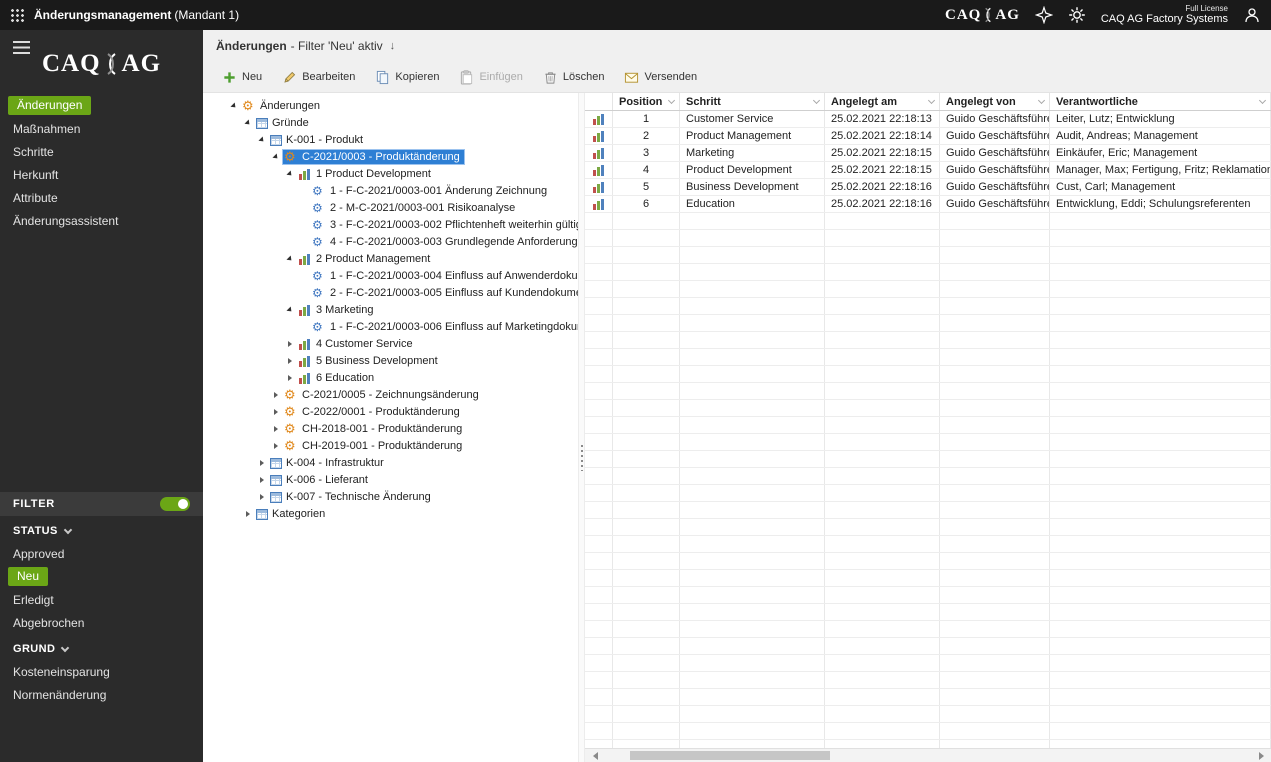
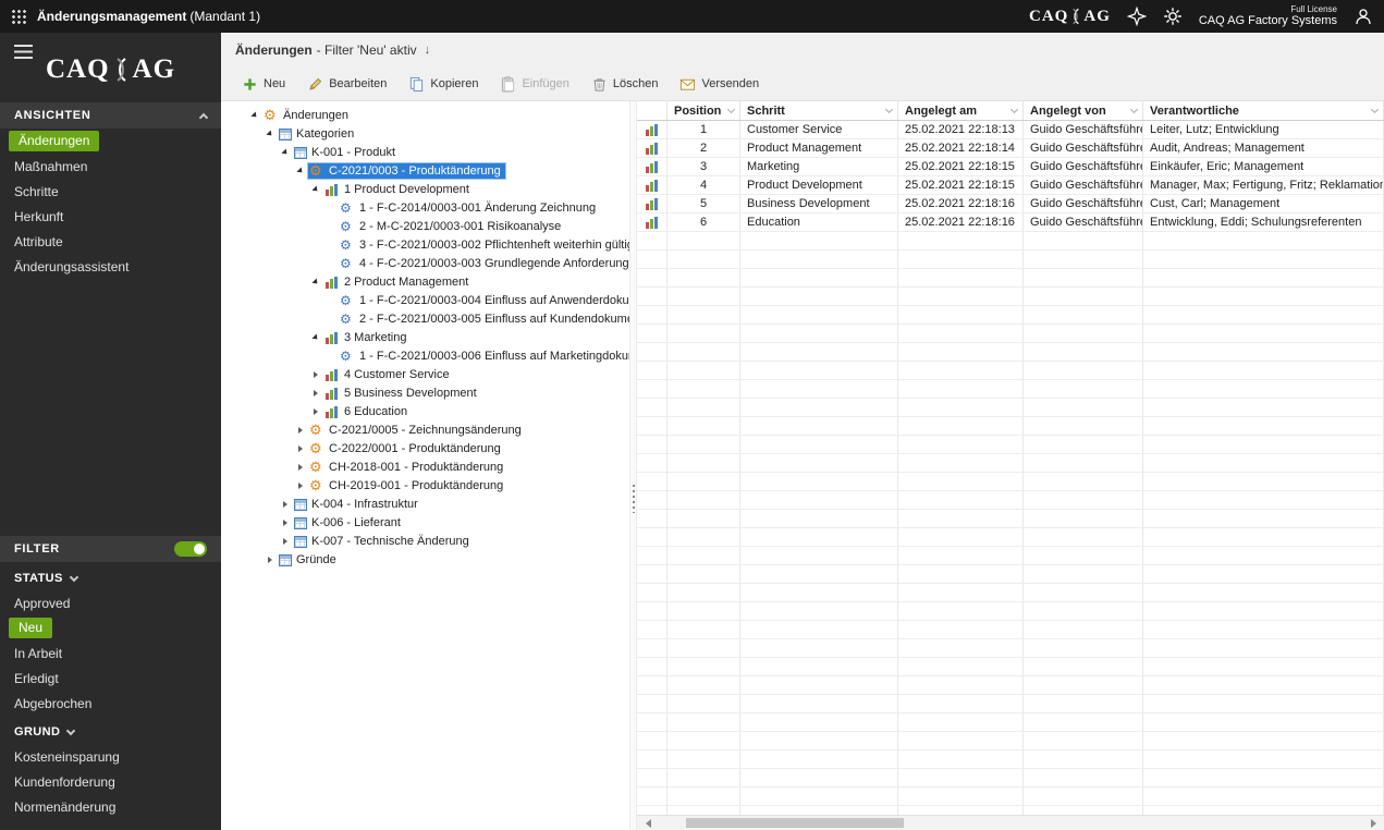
  Änderungsmanagement (Mandant 1)
  CAQ
  AG
  Full License
  CAQ AG Factory Systems
  CAQ
  AG
+ ANSICHTEN
  Änderungen
  Maßnahmen
  Schritte
  Herkunft
  Attribute
  Änderungsassistent
  FILTER
  STATUS
  Approved
  Neu
+ In Arbeit
  Erledigt
  Abgebrochen
  GRUND
  Kosteneinsparung
+ Kundenforderung
  Normenänderung
  Änderungen
  - Filter 'Neu' aktiv
  ↓
  Neu
  Bearbeiten
  Kopieren
  Einfügen
  Löschen
  Versenden
  Änderungen
- Gründe
+ Kategorien
  K-001 - Produkt
  C-2021/0003 - Produktänderung
  1 Product Development
- 1 - F-C-2021/0003-001 Änderung Zeichnung
+ 1 - F-C-2014/0003-001 Änderung Zeichnung
  2 - M-C-2021/0003-001 Risikoanalyse
  3 - F-C-2021/0003-002 Pflichtenheft weiterhin gülti
  4 - F-C-2021/0003-003 Grundlegende Anforderung
  2 Product Management
  1 - F-C-2021/0003-004 Einfluss auf Anwenderdoku
  2 - F-C-2021/0003-005 Einfluss auf Kundendokum
  3 Marketing
  1 - F-C-2021/0003-006 Einfluss auf Marketingdoku
  4 Customer Service
  5 Business Development
  6 Education
  C-2021/0005 - Zeichnungsänderung
  C-2022/0001 - Produktänderung
  CH-2018-001 - Produktänderung
  CH-2019-001 - Produktänderung
  K-004 - Infrastruktur
  K-006 - Lieferant
  K-007 - Technische Änderung
- Kategorien
+ Gründe
  Position
  Schritt
  Angelegt am
  Angelegt von
  Verantwortliche
  1
  Customer Service
  25.02.2021 22:18:13
  Guido Geschäftsführe
  Leiter, Lutz; Entwicklung
  2
  Product Management
  25.02.2021 22:18:14
  Guido Geschäftsführe
  Audit, Andreas; Management
  3
  Marketing
  25.02.2021 22:18:15
  Guido Geschäftsführe
  Einkäufer, Eric; Management
  4
  Product Development
  25.02.2021 22:18:15
  Guido Geschäftsführe
  Manager, Max; Fertigung, Fritz; Reklamation
  5
  Business Development
  25.02.2021 22:18:16
  Guido Geschäftsführe
  Cust, Carl; Management
  6
  Education
  25.02.2021 22:18:16
  Guido Geschäftsführe
  Entwicklung, Eddi; Schulungsreferenten
